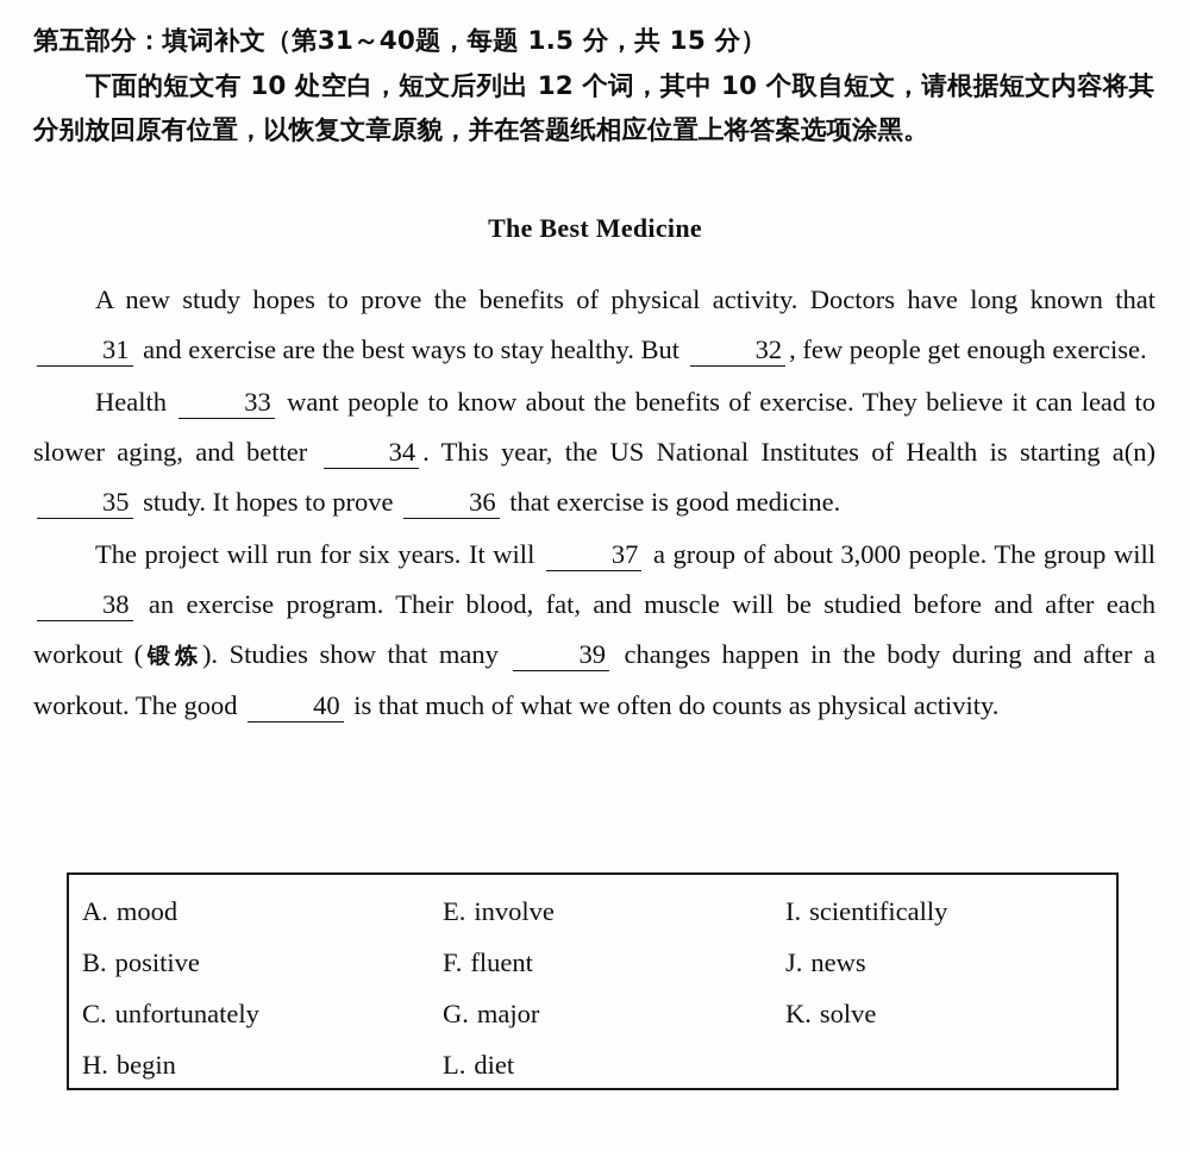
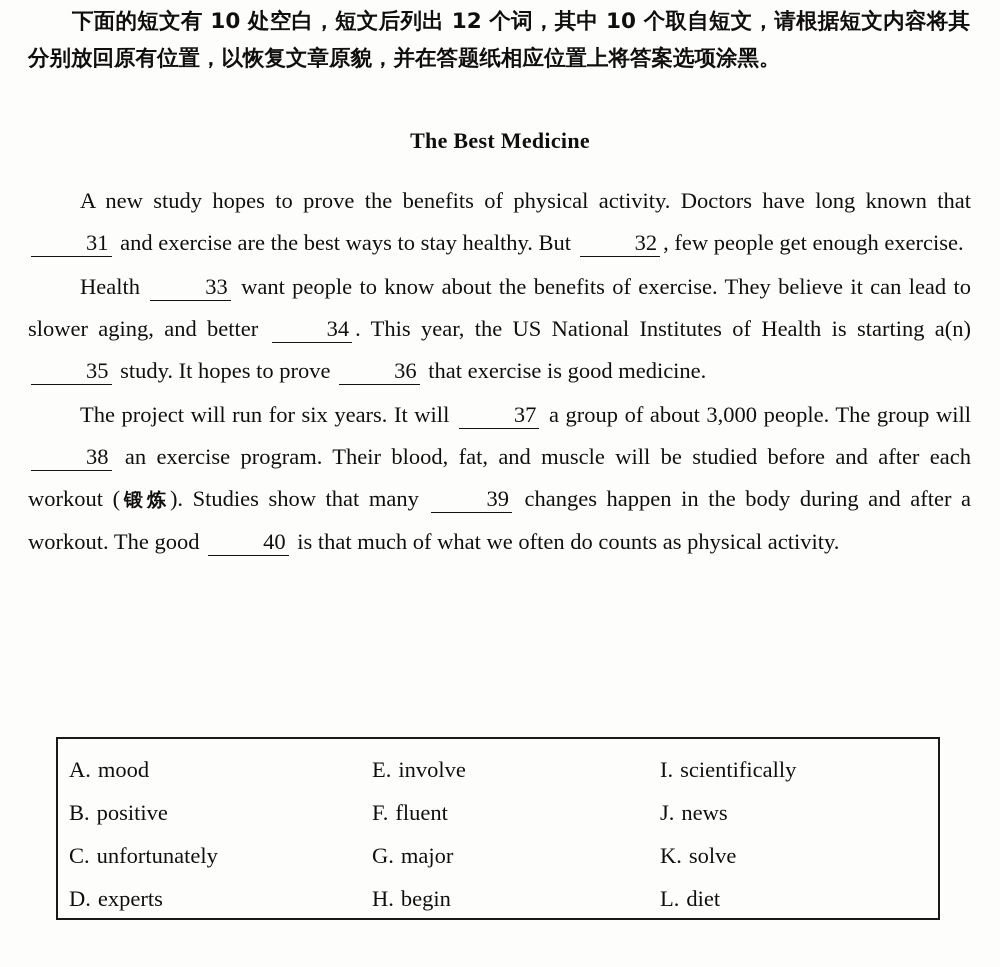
- 第五部分：填词补文（第31～40题，每题 1.5 分，共 15 分）
  下面的短文有 10 处空白，短文后列出 12 个词，其中 10 个取自短文，请根据短文内容将其分别放回原有位置，以恢复文章原貌，并在答题纸相应位置上将答案选项涂黑。
  The Best Medicine
  A new study hopes to prove the benefits of physical activity. Doctors have long known that 31 and exercise are the best ways to stay healthy. But 32 , few people get enough exercise.
  Health 33 want people to know about the benefits of exercise. They believe it can lead to slower aging, and better 34 . This year, the US National Institutes of Health is starting a(n) 35 study. It hopes to prove 36 that exercise is good medicine.
  The project will run for six years. It will 37 a group of about 3,000 people. The group will 38 an exercise program. Their blood, fat, and muscle will be studied before and after each workout (锻炼). Studies show that many 39 changes happen in the body during and after a workout. The good 40 is that much of what we often do counts as physical activity.
  A. mood
  E. involve
  I. scientifically
  B. positive
  F. fluent
  J. news
  C. unfortunately
  G. major
  K. solve
+ D. experts
  H. begin
  L. diet
